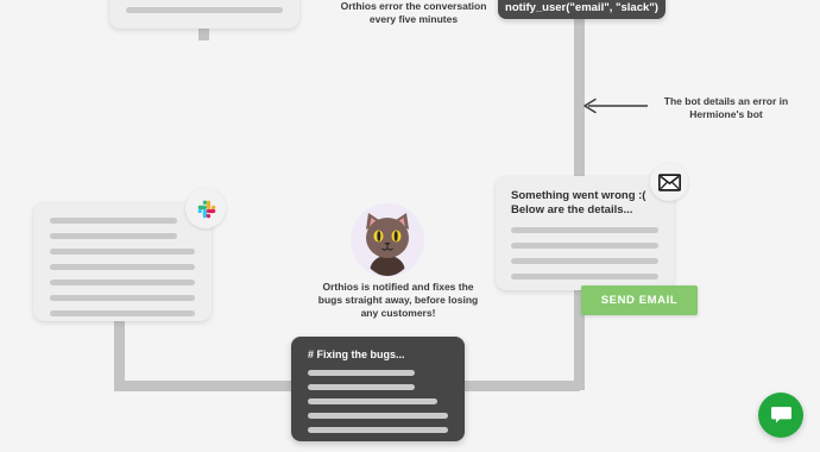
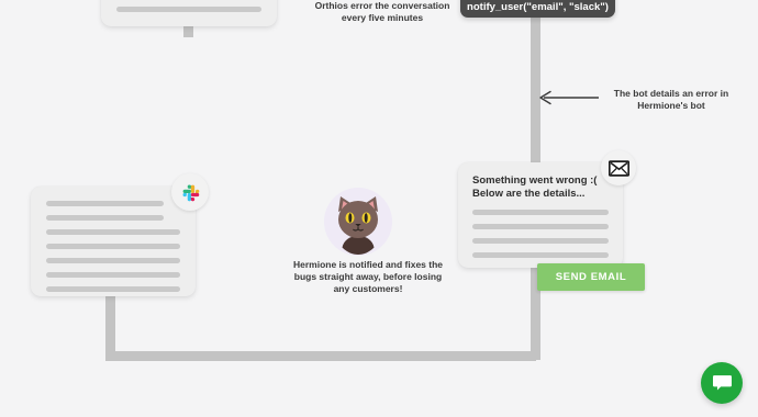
  notify_user("email", "slack")
  Orthios error the conversation every five minutes
  The bot details an error in Hermione's bot
- Orthios is notified and fixes the bugs straight away, before losing any customers!
+ Hermione is notified and fixes the bugs straight away, before losing any customers!
  Something went wrong :(
  Below are the details...
  SEND EMAIL
- # Fixing the bugs...
